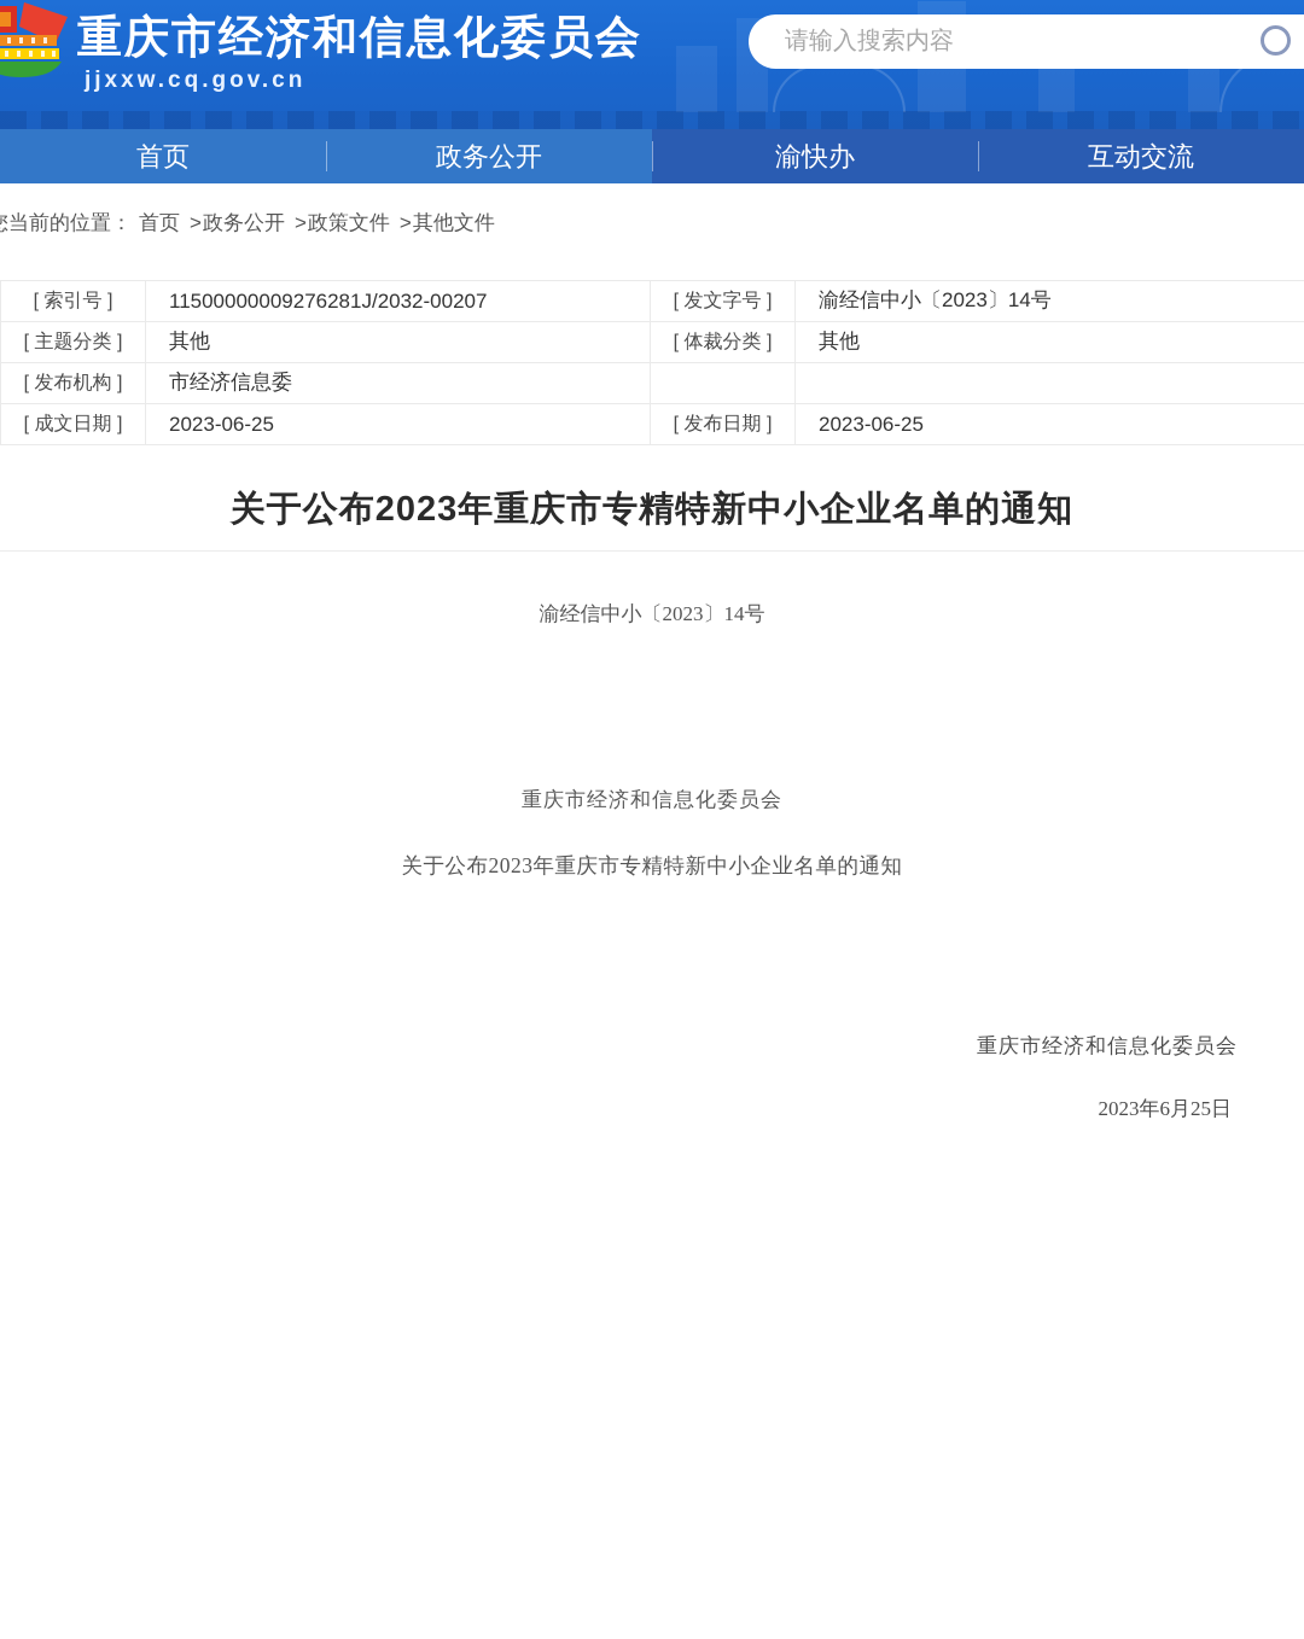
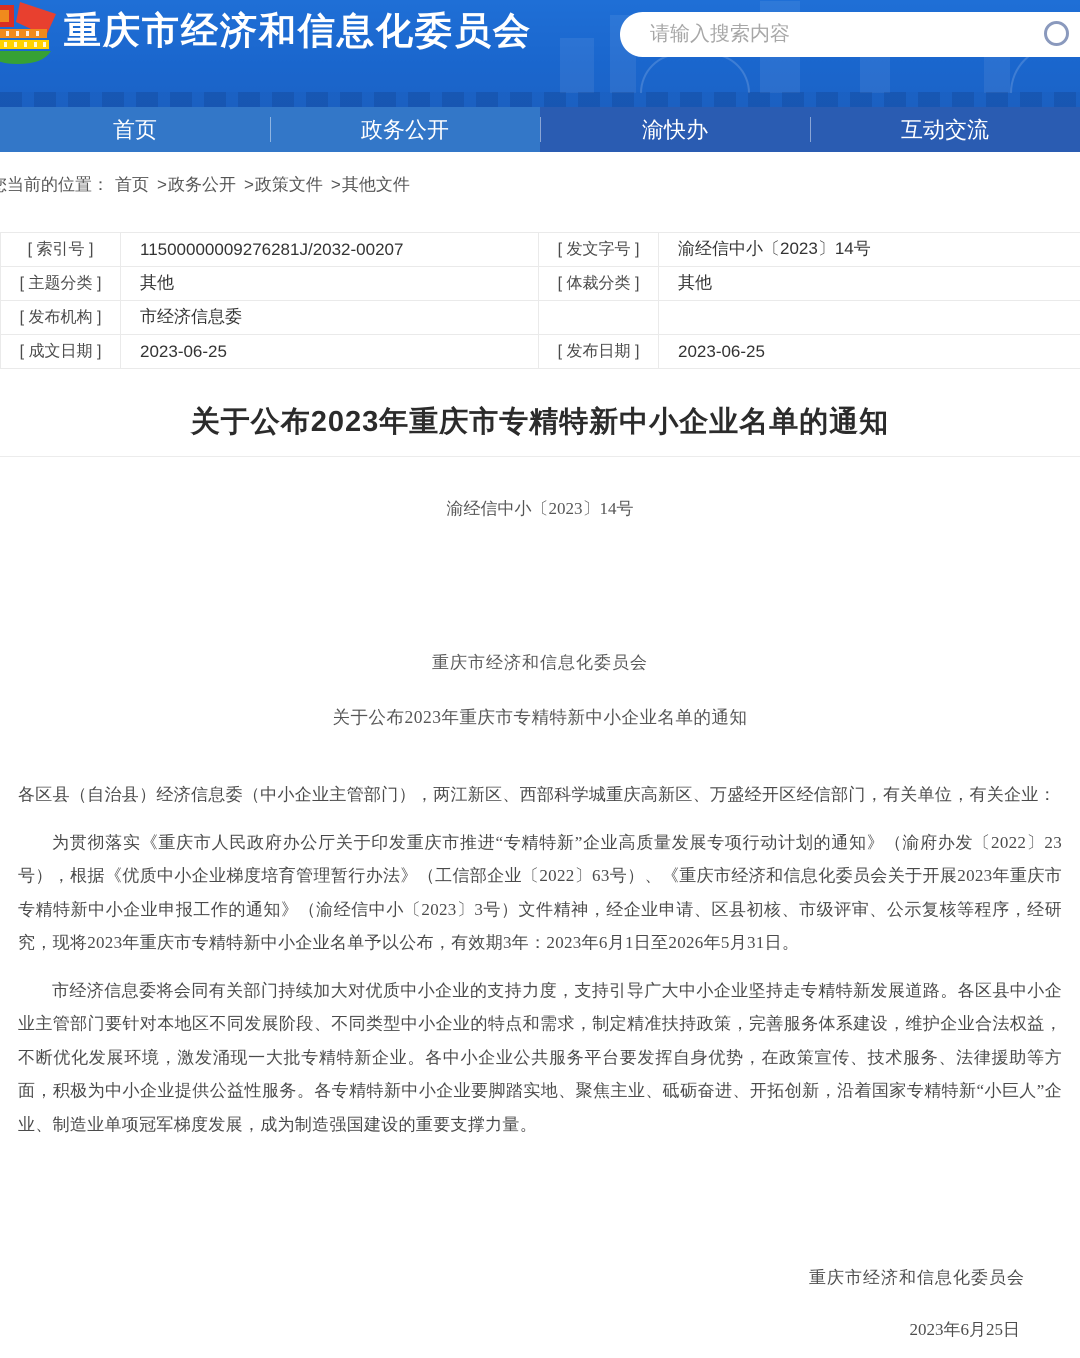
  重庆市经济和信息化委员会
- jjxxw.cq.gov.cn
  请输入搜索内容
  首页
  政务公开
  渝快办
  互动交流
  当前的位置： 首页 >政务公开 >政策文件 >其他文件
  [ 索引号 ]	11500000009276281J/2032-00207	[ 发文字号 ]	渝经信中小〔2023〕14号
  [ 主题分类 ]	其他	[ 体裁分类 ]	其他
  [ 发布机构 ]	市经济信息委
  [ 成文日期 ]	2023-06-25	[ 发布日期 ]	2023-06-25
  关于公布2023年重庆市专精特新中小企业名单的通知
  渝经信中小〔2023〕14号
  重庆市经济和信息化委员会
  关于公布2023年重庆市专精特新中小企业名单的通知
+ 各区县（自治县）经济信息委（中小企业主管部门），两江新区、西部科学城重庆高新区、万盛经开区经信部门，有关单位，有关企业：
+ 为贯彻落实《重庆市人民政府办公厅关于印发重庆市推进“专精特新”企业高质量发展专项行动计划的通知》（渝府办发〔2022〕23号），根据《优质中小企业梯度培育管理暂行办法》（工信部企业〔2022〕63号）、《重庆市经济和信息化委员会关于开展2023年重庆市专精特新中小企业申报工作的通知》（渝经信中小〔2023〕3号）文件精神，经企业申请、区县初核、市级评审、公示复核等程序，经研究，现将2023年重庆市专精特新中小企业名单予以公布，有效期3年：2023年6月1日至2026年5月31日。
+ 市经济信息委将会同有关部门持续加大对优质中小企业的支持力度，支持引导广大中小企业坚持走专精特新发展道路。各区县中小企业主管部门要针对本地区不同发展阶段、不同类型中小企业的特点和需求，制定精准扶持政策，完善服务体系建设，维护企业合法权益，不断优化发展环境，激发涌现一大批专精特新企业。各中小企业公共服务平台要发挥自身优势，在政策宣传、技术服务、法律援助等方面，积极为中小企业提供公益性服务。各专精特新中小企业要脚踏实地、聚焦主业、砥砺奋进、开拓创新，沿着国家专精特新“小巨人”企业、制造业单项冠军梯度发展，成为制造强国建设的重要支撑力量。
  重庆市经济和信息化委员会
  2023年6月25日
